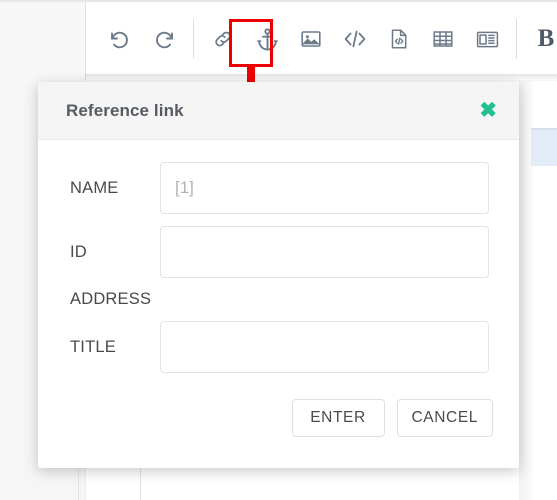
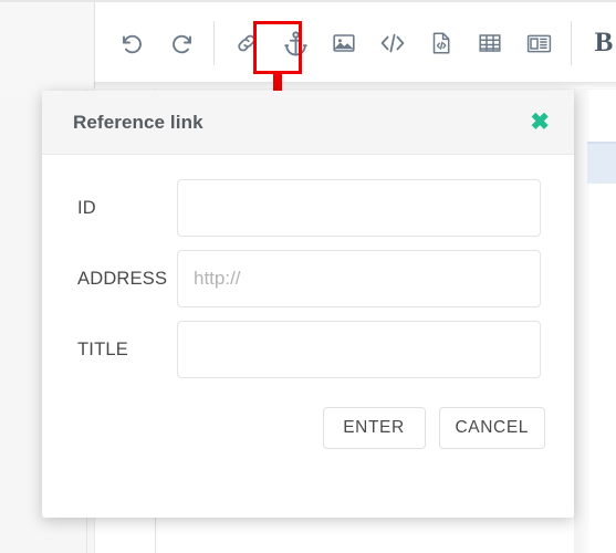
  B
  Reference link
  ✖
- NAME
- [1]
  ID
  ADDRESS
+ http://
  TITLE
  ENTER
  CANCEL
